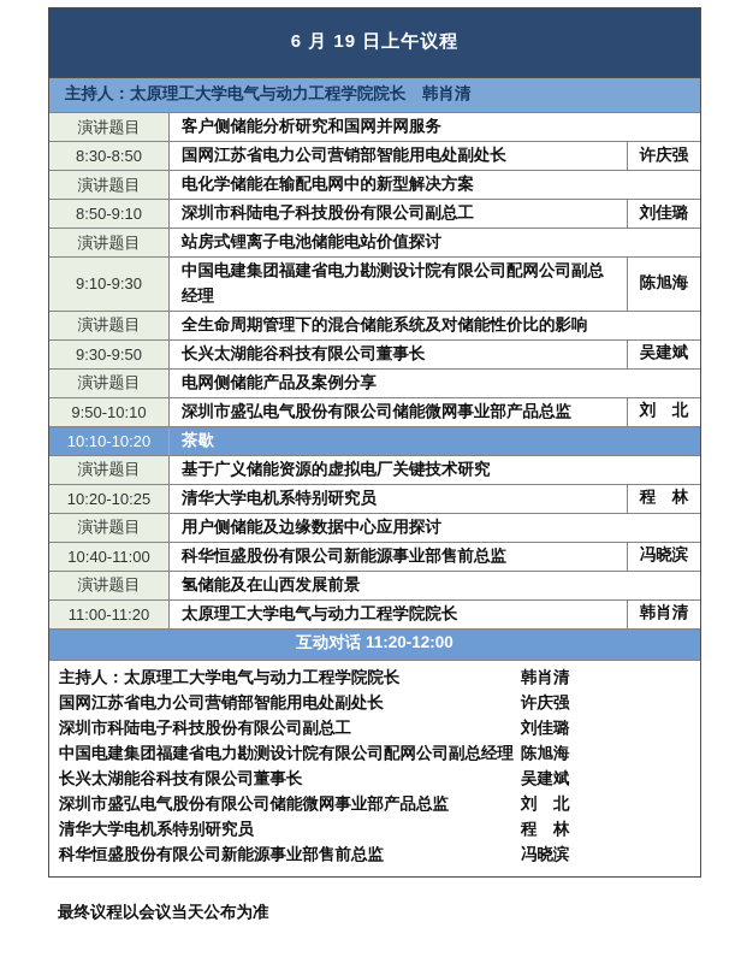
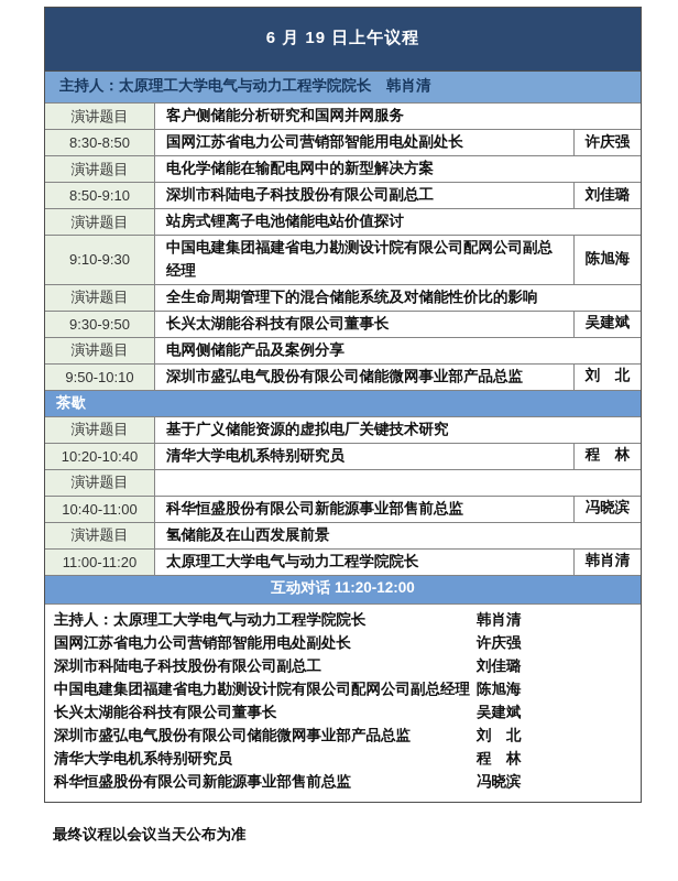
  6 月 19 日上午议程
  主持人：太原理工大学电气与动力工程学院院长 韩肖清
  演讲题目
  客户侧储能分析研究和国网并网服务
  8:30-8:50
  国网江苏省电力公司营销部智能用电处副处长
  许庆强
  演讲题目
  电化学储能在输配电网中的新型解决方案
  8:50-9:10
  深圳市科陆电子科技股份有限公司副总工
  刘佳璐
  演讲题目
  站房式锂离子电池储能电站价值探讨
  9:10-9:30
  中国电建集团福建省电力勘测设计院有限公司配网公司副总经理
  陈旭海
  演讲题目
  全生命周期管理下的混合储能系统及对储能性价比的影响
  9:30-9:50
  长兴太湖能谷科技有限公司董事长
  吴建斌
  演讲题目
  电网侧储能产品及案例分享
  9:50-10:10
  深圳市盛弘电气股份有限公司储能微网事业部产品总监
  刘 北
- 10:10-10:20
  茶歇
  演讲题目
  基于广义储能资源的虚拟电厂关键技术研究
- 10:20-10:25
+ 10:20-10:40
  清华大学电机系特别研究员
  程 林
  演讲题目
- 用户侧储能及边缘数据中心应用探讨
  10:40-11:00
  科华恒盛股份有限公司新能源事业部售前总监
  冯晓滨
  演讲题目
  氢储能及在山西发展前景
  11:00-11:20
  太原理工大学电气与动力工程学院院长
  韩肖清
  互动对话 11:20-12:00
  主持人：太原理工大学电气与动力工程学院院长
  韩肖清
  国网江苏省电力公司营销部智能用电处副处长
  许庆强
  深圳市科陆电子科技股份有限公司副总工
  刘佳璐
  中国电建集团福建省电力勘测设计院有限公司配网公司副总经理
  陈旭海
  长兴太湖能谷科技有限公司董事长
  吴建斌
  深圳市盛弘电气股份有限公司储能微网事业部产品总监
  刘 北
  清华大学电机系特别研究员
  程 林
  科华恒盛股份有限公司新能源事业部售前总监
  冯晓滨
  最终议程以会议当天公布为准
